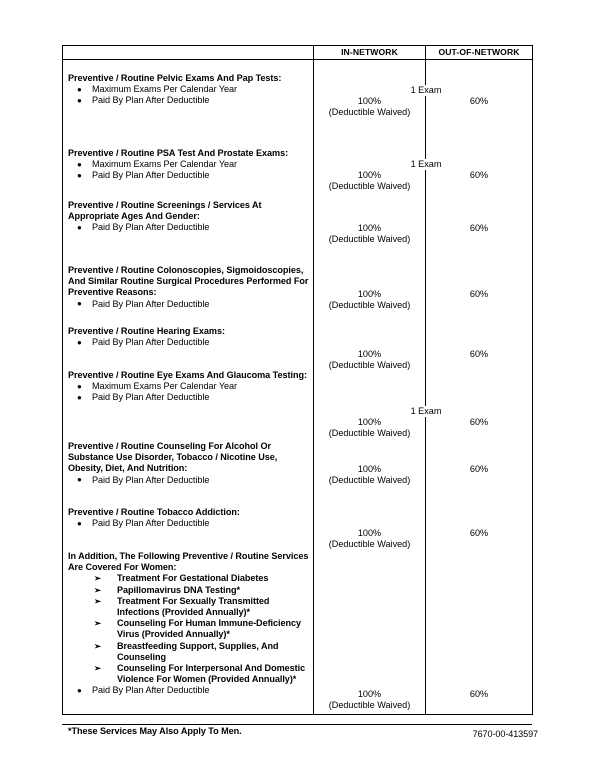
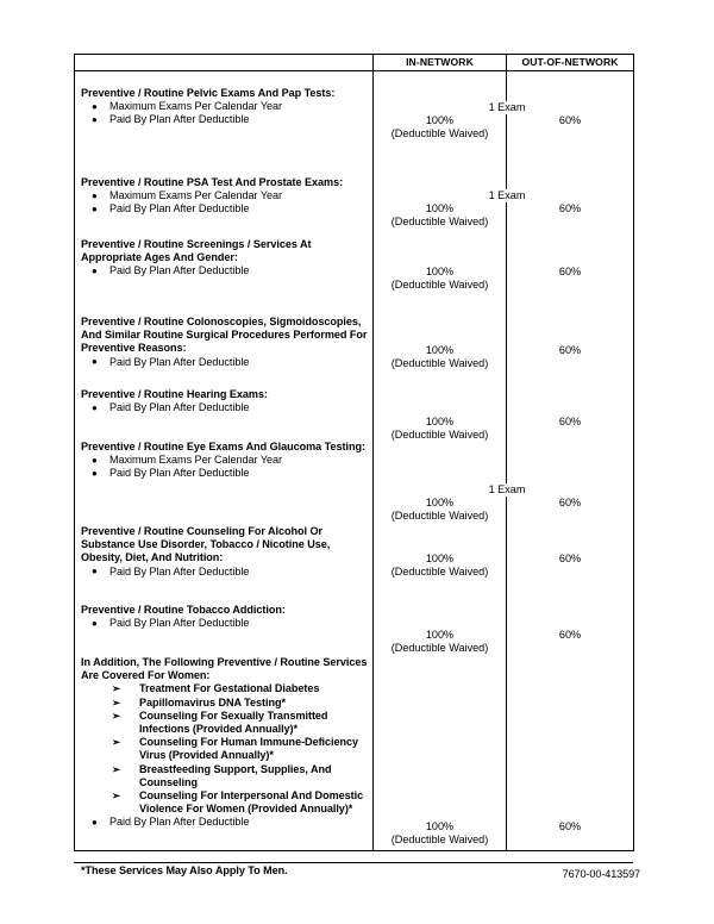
  	IN-NETWORK	OUT-OF-NETWORK
- Preventive / Routine Pelvic Exams And Pap Tests:● Maximum Exams Per Calendar Year● Paid By Plan After DeductiblePreventive / Routine PSA Test And Prostate Exams:● Maximum Exams Per Calendar Year● Paid By Plan After DeductiblePreventive / Routine Screenings / Services At Appropriate Ages And Gender:● Paid By Plan After DeductiblePreventive / Routine Colonoscopies, Sigmoidoscopies, And Similar Routine Surgical Procedures Performed For Preventive Reasons:● Paid By Plan After DeductiblePreventive / Routine Hearing Exams:● Paid By Plan After DeductiblePreventive / Routine Eye Exams And Glaucoma Testing:● Maximum Exams Per Calendar Year● Paid By Plan After DeductiblePreventive / Routine Counseling For Alcohol Or Substance Use Disorder, Tobacco / Nicotine Use, Obesity, Diet, And Nutrition:● Paid By Plan After DeductiblePreventive / Routine Tobacco Addiction:● Paid By Plan After DeductibleIn Addition, The Following Preventive / Routine Services Are Covered For Women:➢ Treatment For Gestational Diabetes➢ Papillomavirus DNA Testing*➢ Treatment For Sexually Transmitted Infections (Provided Annually)*➢ Counseling For Human Immune-Deficiency Virus (Provided Annually)*➢ Breastfeeding Support, Supplies, And Counseling➢ Counseling For Interpersonal And Domestic Violence For Women (Provided Annually)*● Paid By Plan After Deductible*These Services May Also Apply To Men.	100%(Deductible Waived)1 Exam100%(Deductible Waived)1 Exam100%(Deductible Waived)100%(Deductible Waived)100%(Deductible Waived)100%(Deductible Waived)1 Exam100%(Deductible Waived)100%(Deductible Waived)100%(Deductible Waived)	60%60%60%60%60%60%60%60%60%
+ Preventive / Routine Pelvic Exams And Pap Tests:● Maximum Exams Per Calendar Year● Paid By Plan After DeductiblePreventive / Routine PSA Test And Prostate Exams:● Maximum Exams Per Calendar Year● Paid By Plan After DeductiblePreventive / Routine Screenings / Services At Appropriate Ages And Gender:● Paid By Plan After DeductiblePreventive / Routine Colonoscopies, Sigmoidoscopies, And Similar Routine Surgical Procedures Performed For Preventive Reasons:● Paid By Plan After DeductiblePreventive / Routine Hearing Exams:● Paid By Plan After DeductiblePreventive / Routine Eye Exams And Glaucoma Testing:● Maximum Exams Per Calendar Year● Paid By Plan After DeductiblePreventive / Routine Counseling For Alcohol Or Substance Use Disorder, Tobacco / Nicotine Use, Obesity, Diet, And Nutrition:● Paid By Plan After DeductiblePreventive / Routine Tobacco Addiction:● Paid By Plan After DeductibleIn Addition, The Following Preventive / Routine Services Are Covered For Women:➢ Treatment For Gestational Diabetes➢ Papillomavirus DNA Testing*➢ Counseling For Sexually Transmitted Infections (Provided Annually)*➢ Counseling For Human Immune-Deficiency Virus (Provided Annually)*➢ Breastfeeding Support, Supplies, And Counseling➢ Counseling For Interpersonal And Domestic Violence For Women (Provided Annually)*● Paid By Plan After Deductible*These Services May Also Apply To Men.	100%(Deductible Waived)1 Exam100%(Deductible Waived)1 Exam100%(Deductible Waived)100%(Deductible Waived)100%(Deductible Waived)100%(Deductible Waived)1 Exam100%(Deductible Waived)100%(Deductible Waived)100%(Deductible Waived)	60%60%60%60%60%60%60%60%60%
  7670-00-413597
